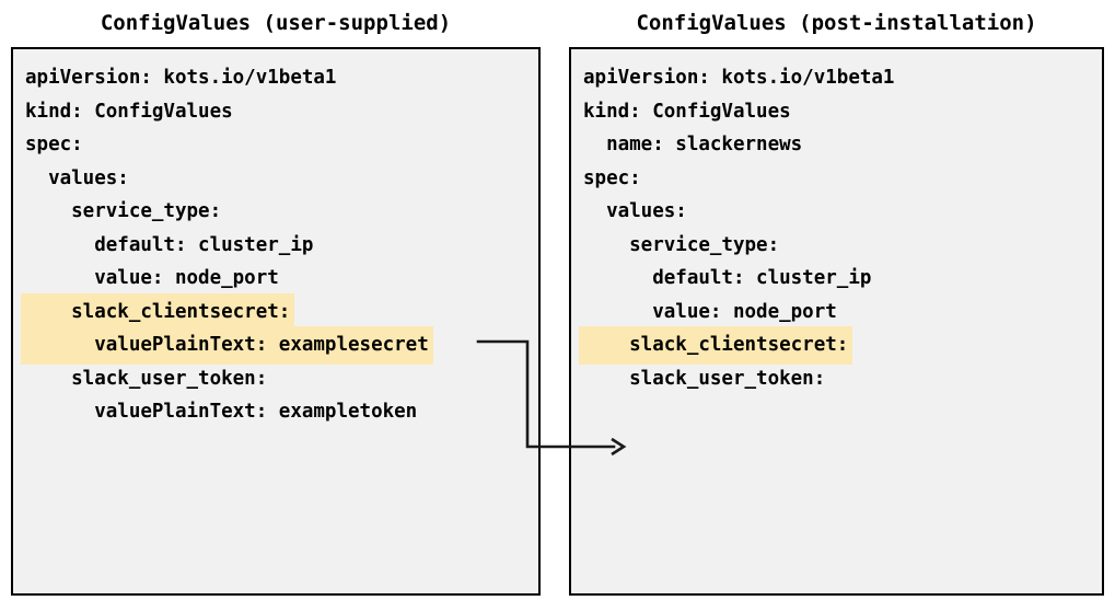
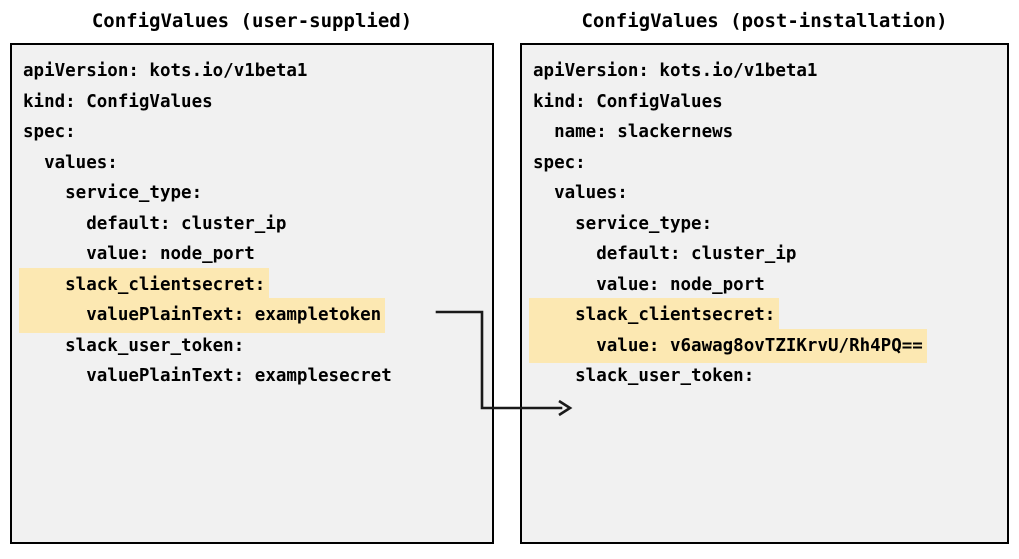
  ConfigValues (user-supplied)
  apiVersion: kots.io/v1beta1
  kind: ConfigValues
  spec:
  values:
  service_type:
  default: cluster_ip
  value: node_port
  slack_clientsecret:
- valuePlainText: examplesecret
+ valuePlainText: exampletoken
  slack_user_token:
- valuePlainText: exampletoken
+ valuePlainText: examplesecret
  ConfigValues (post-installation)
  apiVersion: kots.io/v1beta1
  kind: ConfigValues
  name: slackernews
  spec:
  values:
  service_type:
  default: cluster_ip
  value: node_port
  slack_clientsecret:
+ value: v6awag8ovTZIKrvU/Rh4PQ==
  slack_user_token:
